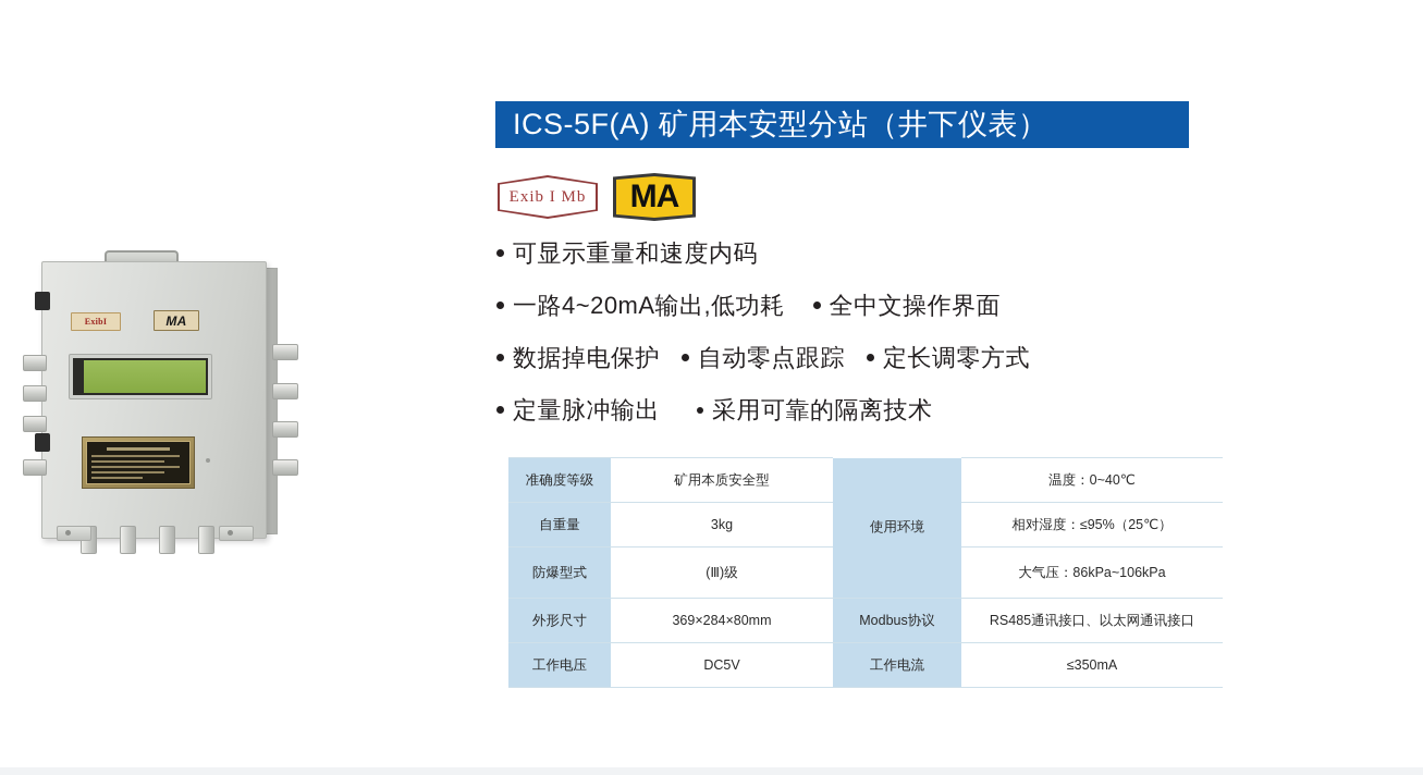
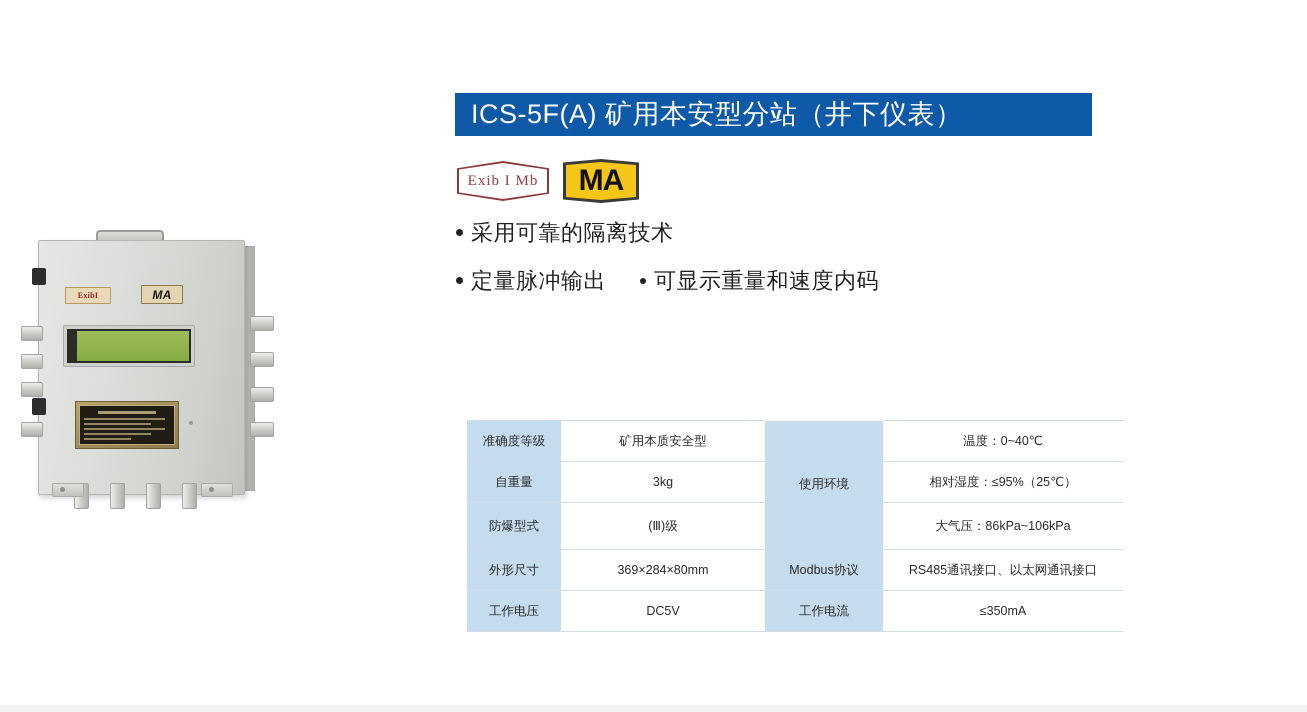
  ExibI
  MA
  ICS-5F(A) 矿用本安型分站（井下仪表）
  Exib I Mb
  MA
- 可显示重量和速度内码
+ 采用可靠的隔离技术
- 一路4~20mA输出,低功耗
- 全中文操作界面
- 数据掉电保护
- 自动零点跟踪
- 定长调零方式
  定量脉冲输出
- 采用可靠的隔离技术
+ 可显示重量和速度内码
  准确度等级	矿用本质安全型	使用环境	温度：0~40℃
  自重量	3kg	相对湿度：≤95%（25℃）
  防爆型式	(Ⅲ)级	大气压：86kPa~106kPa
  外形尺寸	369×284×80mm	Modbus协议	RS485通讯接口、以太网通讯接口
  工作电压	DC5V	工作电流	≤350mA
